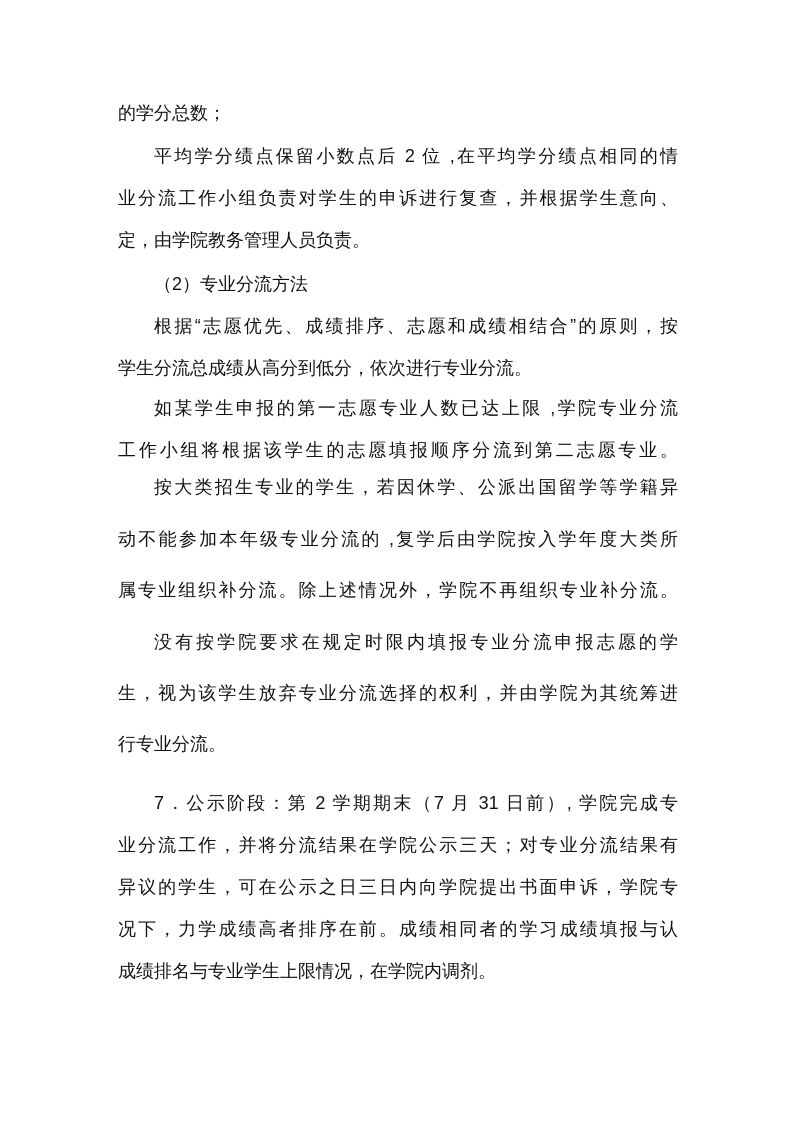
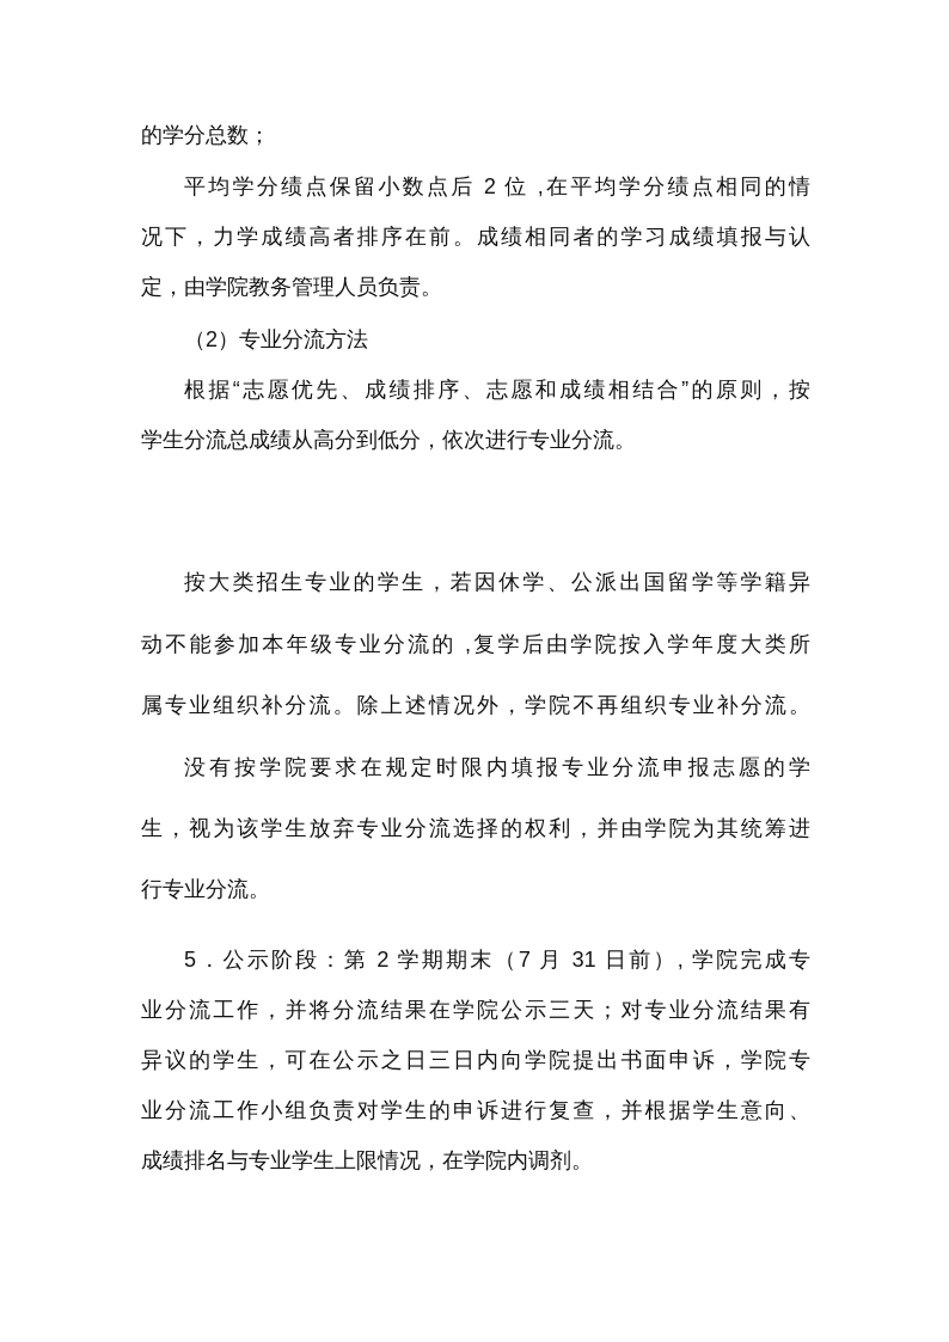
  的学分总数；
  平均学分绩点保留小数点后 2 位 ,在平均学分绩点相同的情
- 业分流工作小组负责对学生的申诉进行复查，并根据学生意向、
+ 况下，力学成绩高者排序在前。成绩相同者的学习成绩填报与认
  定，由学院教务管理人员负责。
  （2）专业分流方法
  根据“志愿优先、成绩排序、志愿和成绩相结合”的原则，按
  学生分流总成绩从高分到低分，依次进行专业分流。
- 如某学生申报的第一志愿专业人数已达上限 ,学院专业分流
- 工作小组将根据该学生的志愿填报顺序分流到第二志愿专业。
  按大类招生专业的学生，若因休学、公派出国留学等学籍异
  动不能参加本年级专业分流的 ,复学后由学院按入学年度大类所
  属专业组织补分流。除上述情况外，学院不再组织专业补分流。
  没有按学院要求在规定时限内填报专业分流申报志愿的学
  生，视为该学生放弃专业分流选择的权利，并由学院为其统筹进
  行专业分流。
- 7．公示阶段：第 2 学期期末（7 月 31 日前）, 学院完成专
+ 5．公示阶段：第 2 学期期末（7 月 31 日前）, 学院完成专
  业分流工作，并将分流结果在学院公示三天；对专业分流结果有
  异议的学生，可在公示之日三日内向学院提出书面申诉，学院专
- 况下，力学成绩高者排序在前。成绩相同者的学习成绩填报与认
+ 业分流工作小组负责对学生的申诉进行复查，并根据学生意向、
  成绩排名与专业学生上限情况，在学院内调剂。
